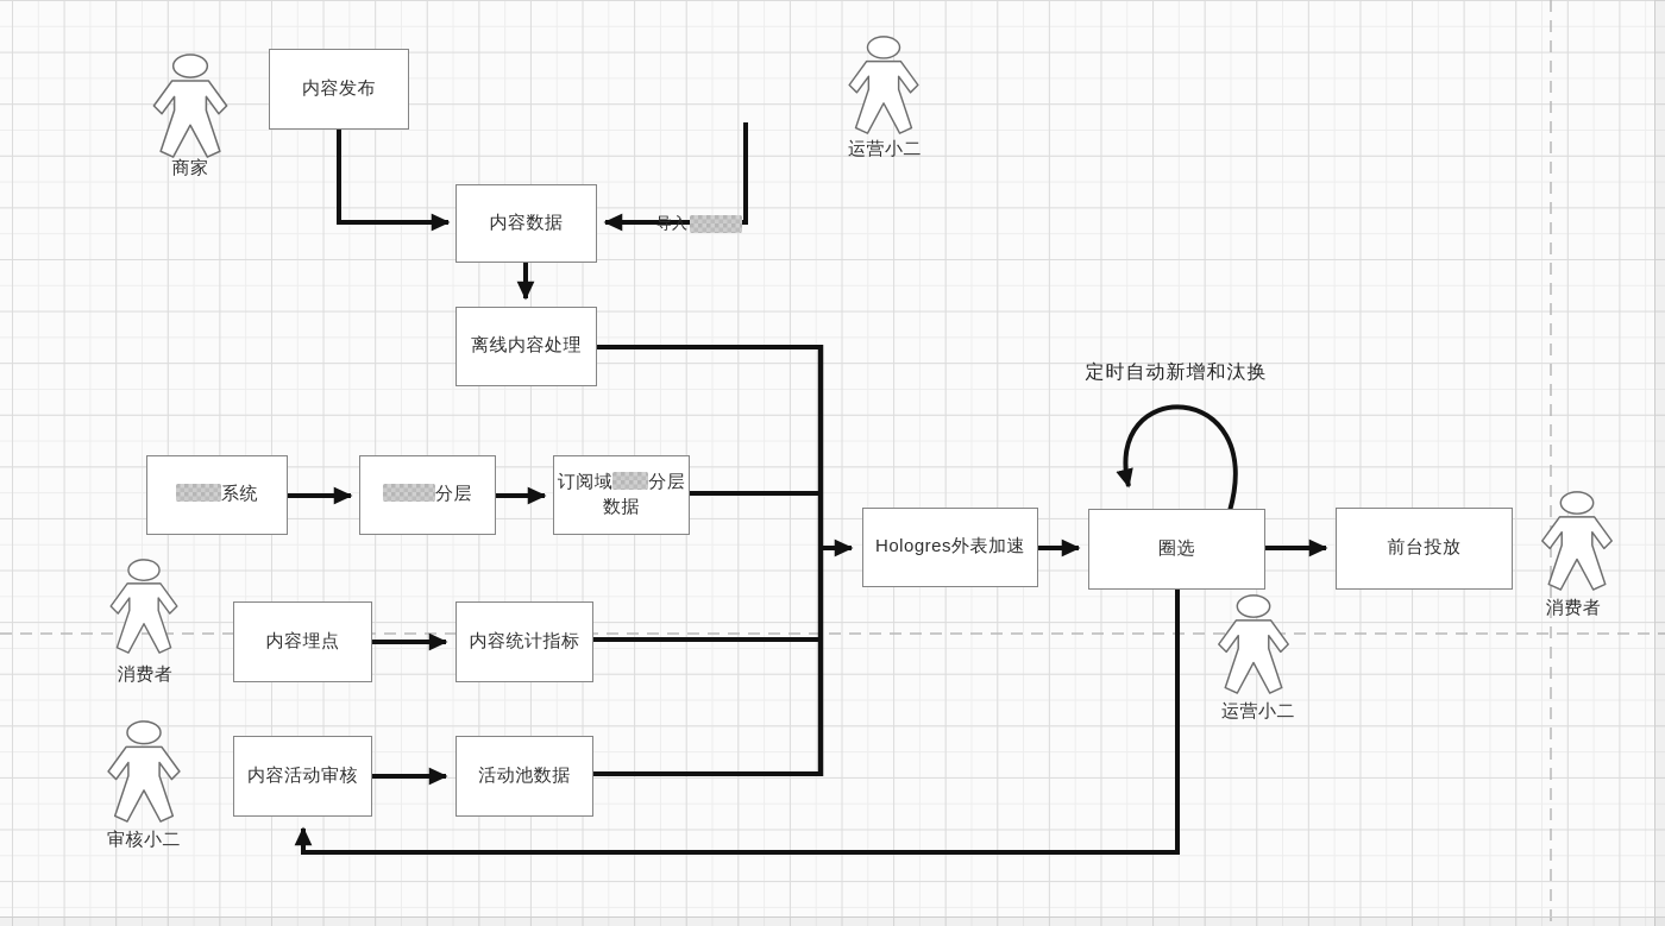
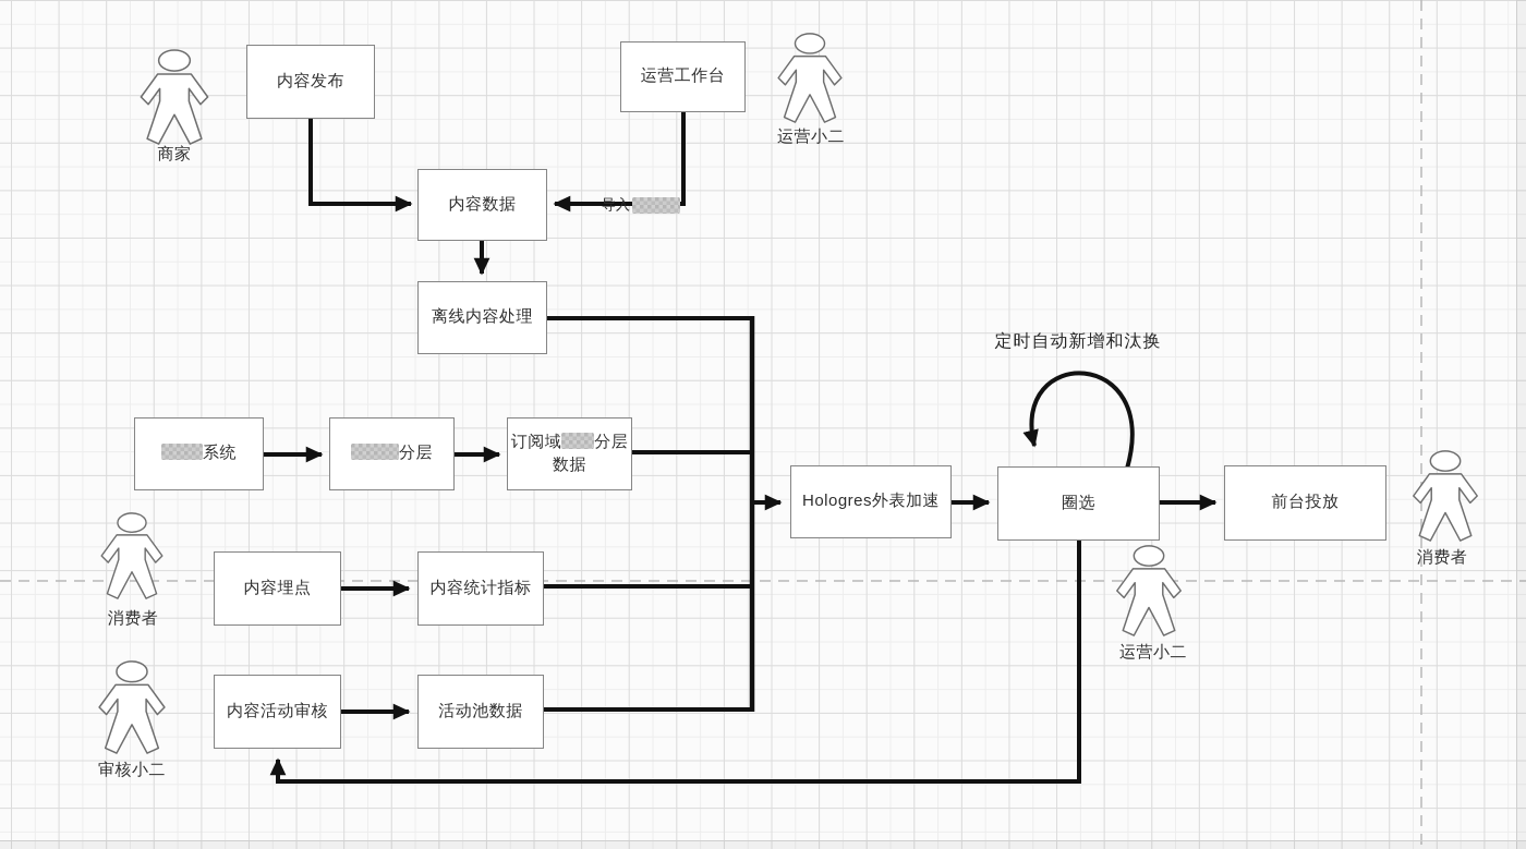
  内容发布
+ 运营工作台
  内容数据
  离线内容处理
  系统
  分层
  订阅域 分层
  数据
  Hologres外表加速
  圈选
  前台投放
  内容埋点
  内容统计指标
  内容活动审核
  活动池数据
  商家
  运营小二
  消费者
  审核小二
  运营小二
  消费者
  导入
  定时自动新增和汰换
